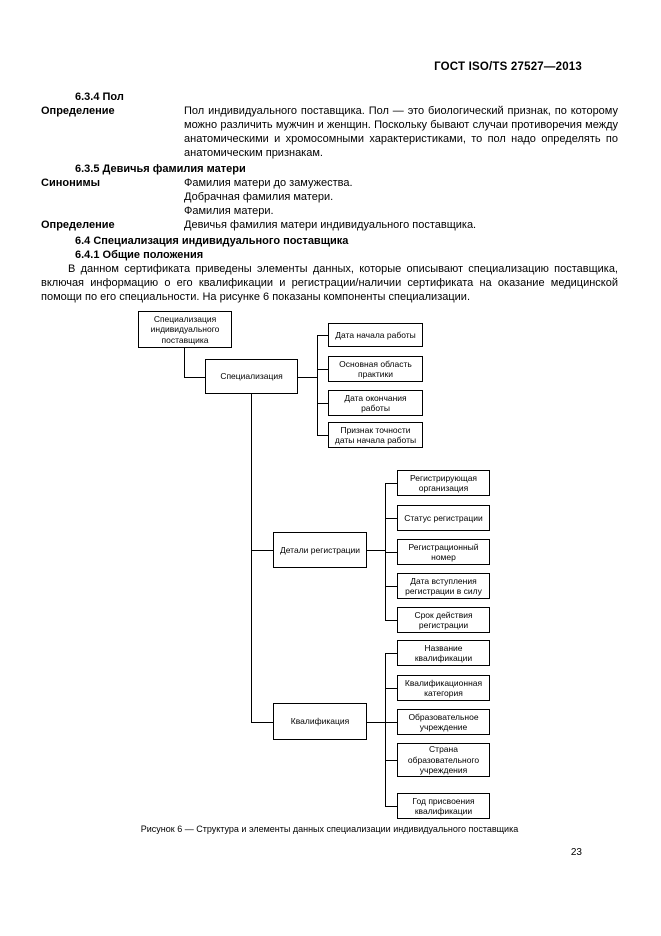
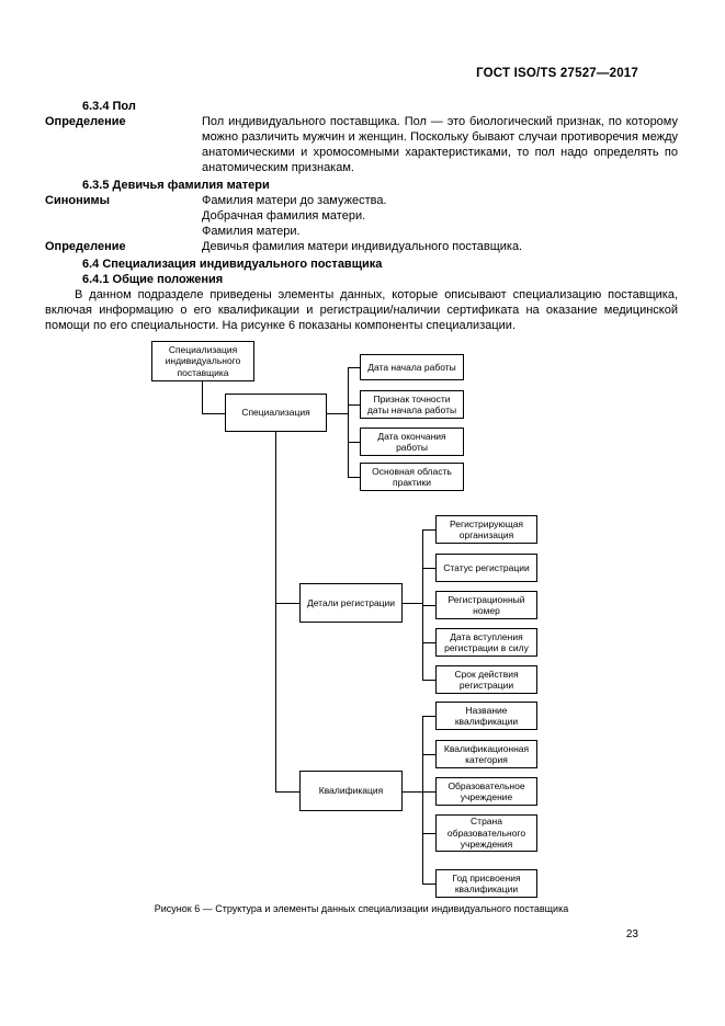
- ГОСТ ISO/TS 27527—2013
+ ГОСТ ISO/TS 27527—2017
  6.3.4 Пол
  Определение
  Пол индивидуального поставщика. Пол — это биологический признак, по которому можно различить мужчин и женщин. Поскольку бывают случаи противоречия между анатомическими и хромосомными характеристиками, то пол надо определять по анатомическим признакам.
  6.3.5 Девичья фамилия матери
  Синонимы
  Фамилия матери до замужества.
  Добрачная фамилия матери.
  Фамилия матери.
  Определение
  Девичья фамилия матери индивидуального поставщика.
  6.4 Специализация индивидуального поставщика
  6.4.1 Общие положения
- В данном сертификата приведены элементы данных, которые описывают специализацию поставщика, включая информацию о его квалификации и регистрации/наличии сертификата на оказание медицинской помощи по его специальности. На рисунке 6 показаны компоненты специализации.
+ В данном подразделе приведены элементы данных, которые описывают специализацию поставщика, включая информацию о его квалификации и регистрации/наличии сертификата на оказание медицинской помощи по его специальности. На рисунке 6 показаны компоненты специализации.
  Специализация индивидуального поставщика
  Специализация
  Детали регистрации
  Квалификация
  Дата начала работы
- Основная область практики
+ Признак точности даты начала работы
  Дата окончания работы
- Признак точности даты начала работы
+ Основная область практики
  Регистрирующая организация
  Статус регистрации
  Регистрационный номер
  Дата вступления регистрации в силу
  Срок действия регистрации
  Название квалификации
  Квалификационная категория
  Образовательное учреждение
  Страна образовательного учреждения
  Год присвоения квалификации
  Рисунок 6 — Структура и элементы данных специализации индивидуального поставщика
  23
